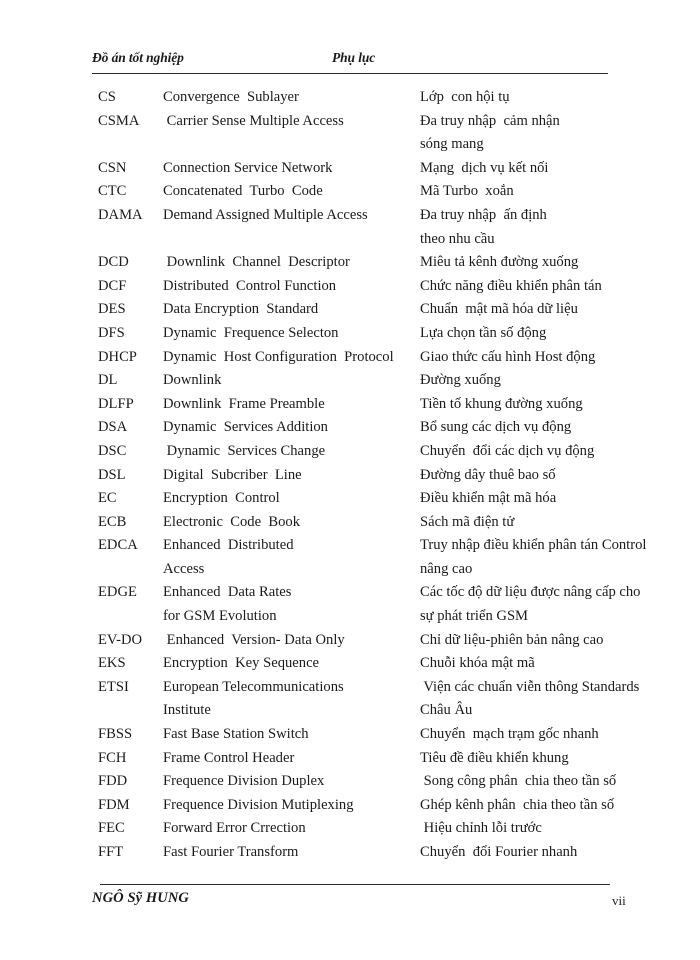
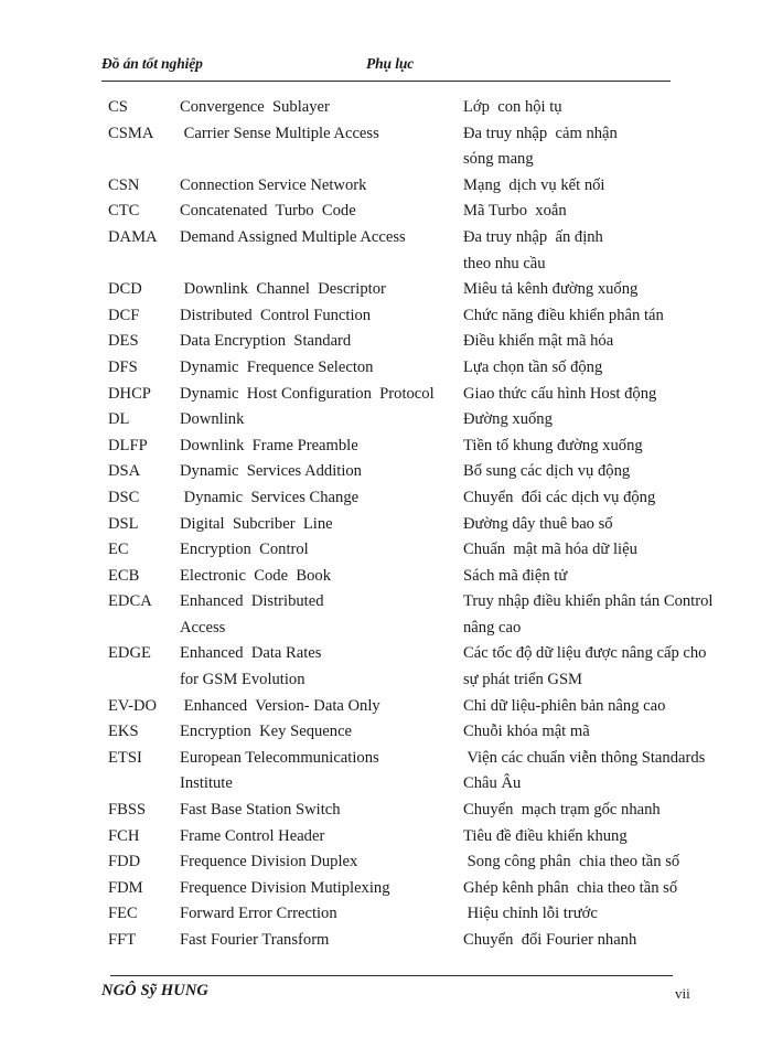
  Đồ án tốt nghiệp
  Phụ lục
  CS
  Convergence Sublayer
  Lớp con hội tụ
  CSMA
  Carrier Sense Multiple Access
  Đa truy nhập cảm nhận
  sóng mang
  CSN
  Connection Service Network
  Mạng dịch vụ kết nối
  CTC
  Concatenated Turbo Code
  Mã Turbo xoắn
  DAMA
  Demand Assigned Multiple Access
  Đa truy nhập ấn định
  theo nhu cầu
  DCD
  Downlink Channel Descriptor
  Miêu tả kênh đường xuống
  DCF
  Distributed Control Function
  Chức năng điều khiển phân tán
  DES
  Data Encryption Standard
- Chuẩn mật mã hóa dữ liệu
+ Điều khiển mật mã hóa
  DFS
  Dynamic Frequence Selecton
  Lựa chọn tần số động
  DHCP
  Dynamic Host Configuration Protocol
  Giao thức cấu hình Host động
  DL
  Downlink
  Đường xuống
  DLFP
  Downlink Frame Preamble
  Tiền tố khung đường xuống
  DSA
  Dynamic Services Addition
  Bổ sung các dịch vụ động
  DSC
  Dynamic Services Change
  Chuyển đổi các dịch vụ động
  DSL
  Digital Subcriber Line
  Đường dây thuê bao số
  EC
  Encryption Control
- Điều khiển mật mã hóa
+ Chuẩn mật mã hóa dữ liệu
  ECB
  Electronic Code Book
  Sách mã điện tử
  EDCA
  Enhanced Distributed
  Truy nhập điều khiển phân tán Control
  Access
  nâng cao
  EDGE
  Enhanced Data Rates
  Các tốc độ dữ liệu được nâng cấp cho
  for GSM Evolution
  sự phát triển GSM
  EV-DO
  Enhanced Version- Data Only
  Chỉ dữ liệu-phiên bản nâng cao
  EKS
  Encryption Key Sequence
  Chuỗi khóa mật mã
  ETSI
  European Telecommunications
  Viện các chuẩn viễn thông Standards
  Institute
  Châu Âu
  FBSS
  Fast Base Station Switch
  Chuyển mạch trạm gốc nhanh
  FCH
  Frame Control Header
  Tiêu đề điều khiển khung
  FDD
  Frequence Division Duplex
  Song công phân chia theo tần số
  FDM
  Frequence Division Mutiplexing
  Ghép kênh phân chia theo tần số
  FEC
  Forward Error Crrection
  Hiệu chỉnh lỗi trước
  FFT
  Fast Fourier Transform
  Chuyển đổi Fourier nhanh
  NGÔ Sỹ HUNG
  vii
